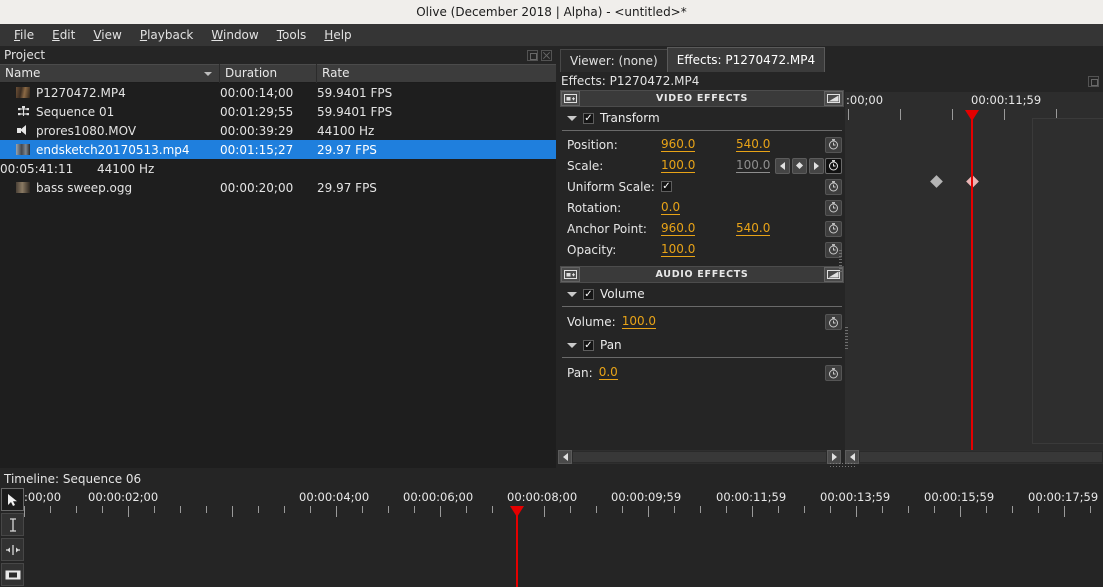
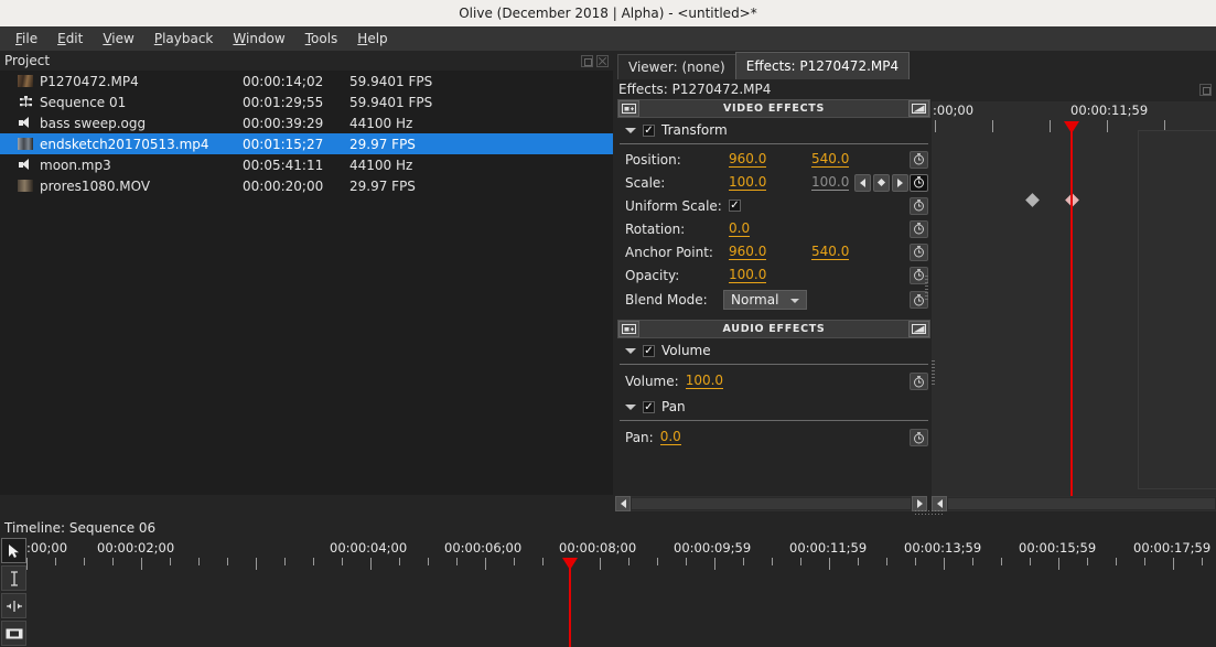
  Olive (December 2018 | Alpha) - <untitled>*
  File
  Edit
  View
  Playback
  Window
  Tools
  Help
  Project
- Name
- Duration
- Rate
  P1270472.MP4
- 00:00:14;00
+ 00:00:14;02
  59.9401 FPS
  Sequence 01
  00:01:29;55
  59.9401 FPS
- prores1080.MOV
+ bass sweep.ogg
  00:00:39:29
  44100 Hz
  endsketch20170513.mp4
  00:01:15;27
  29.97 FPS
+ moon.mp3
  00:05:41:11
  44100 Hz
- bass sweep.ogg
+ prores1080.MOV
  00:00:20;00
  29.97 FPS
  Viewer: (none)
  Effects: P1270472.MP4
  Effects: P1270472.MP4
  VIDEO EFFECTS
  ✓
  Transform
  Position:
  960.0
  540.0
  Scale:
  100.0
  100.0
  Uniform Scale:
  ✓
  Rotation:
  0.0
  Anchor Point:
  960.0
  540.0
  Opacity:
  100.0
+ Blend Mode:
+ Normal
  AUDIO EFFECTS
  ✓
  Volume
  Volume:
  100.0
  ✓
  Pan
  Pan:
  0.0
  :00;00
  00:00:11;59
  Timeline: Sequence 06
  :00;00
  00:00:02;00
  00:00:04;00
  00:00:06;00
  00:00:08;00
  00:00:09;59
  00:00:11;59
  00:00:13;59
  00:00:15;59
  00:00:17;59
